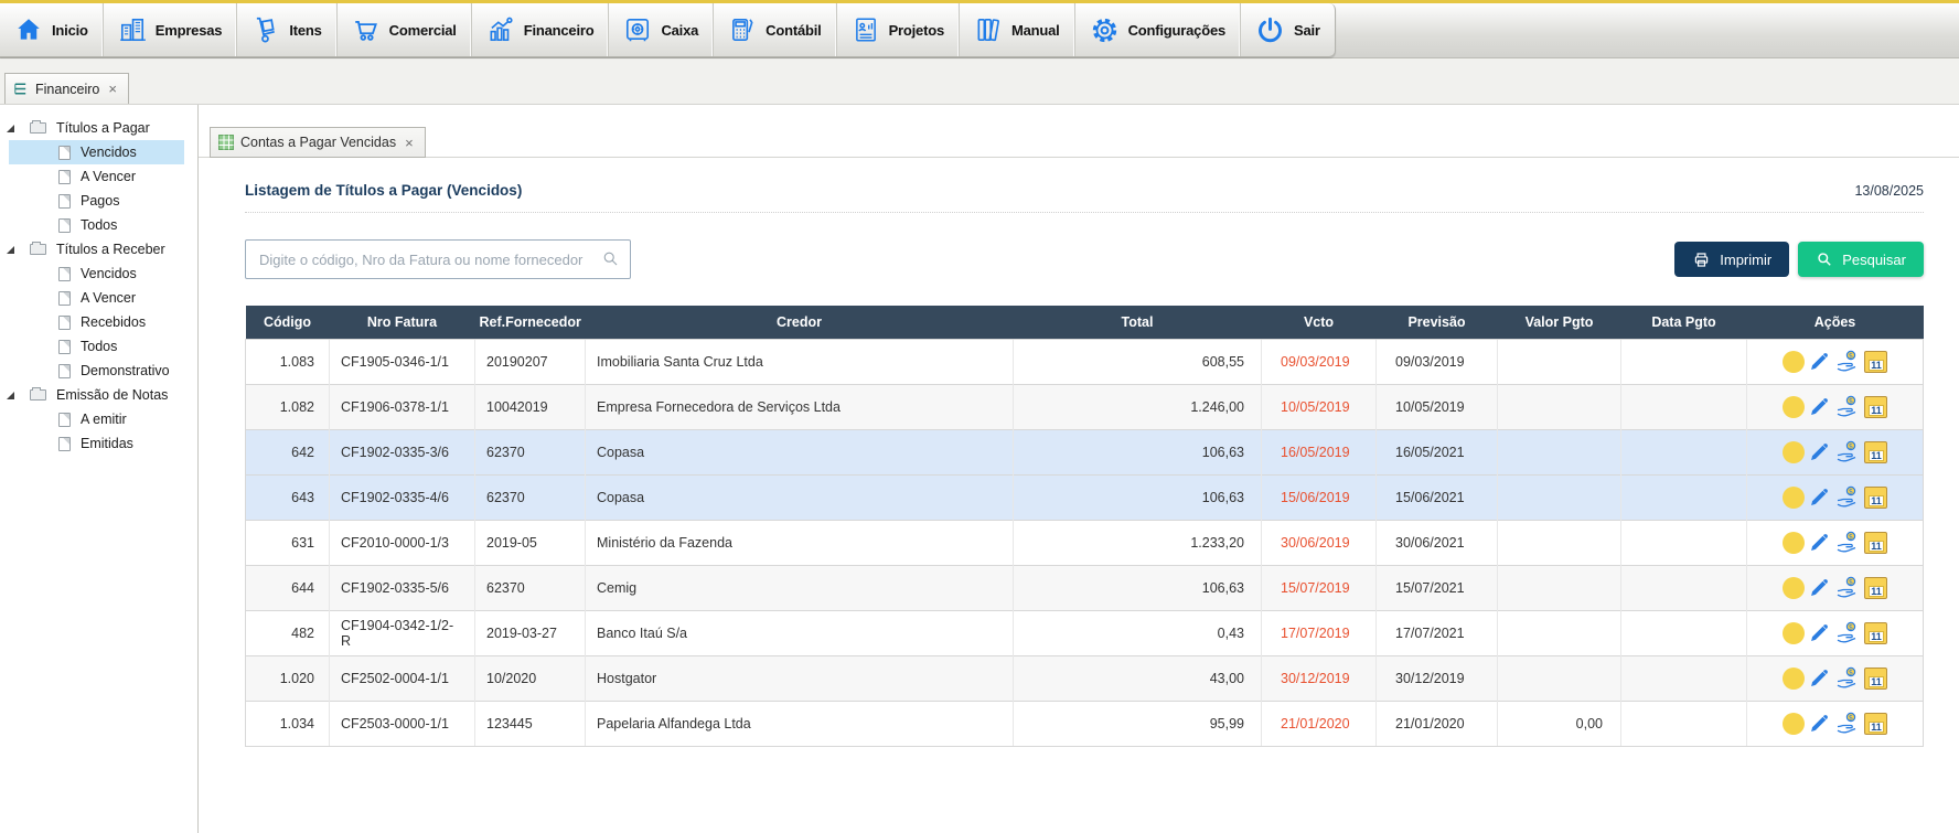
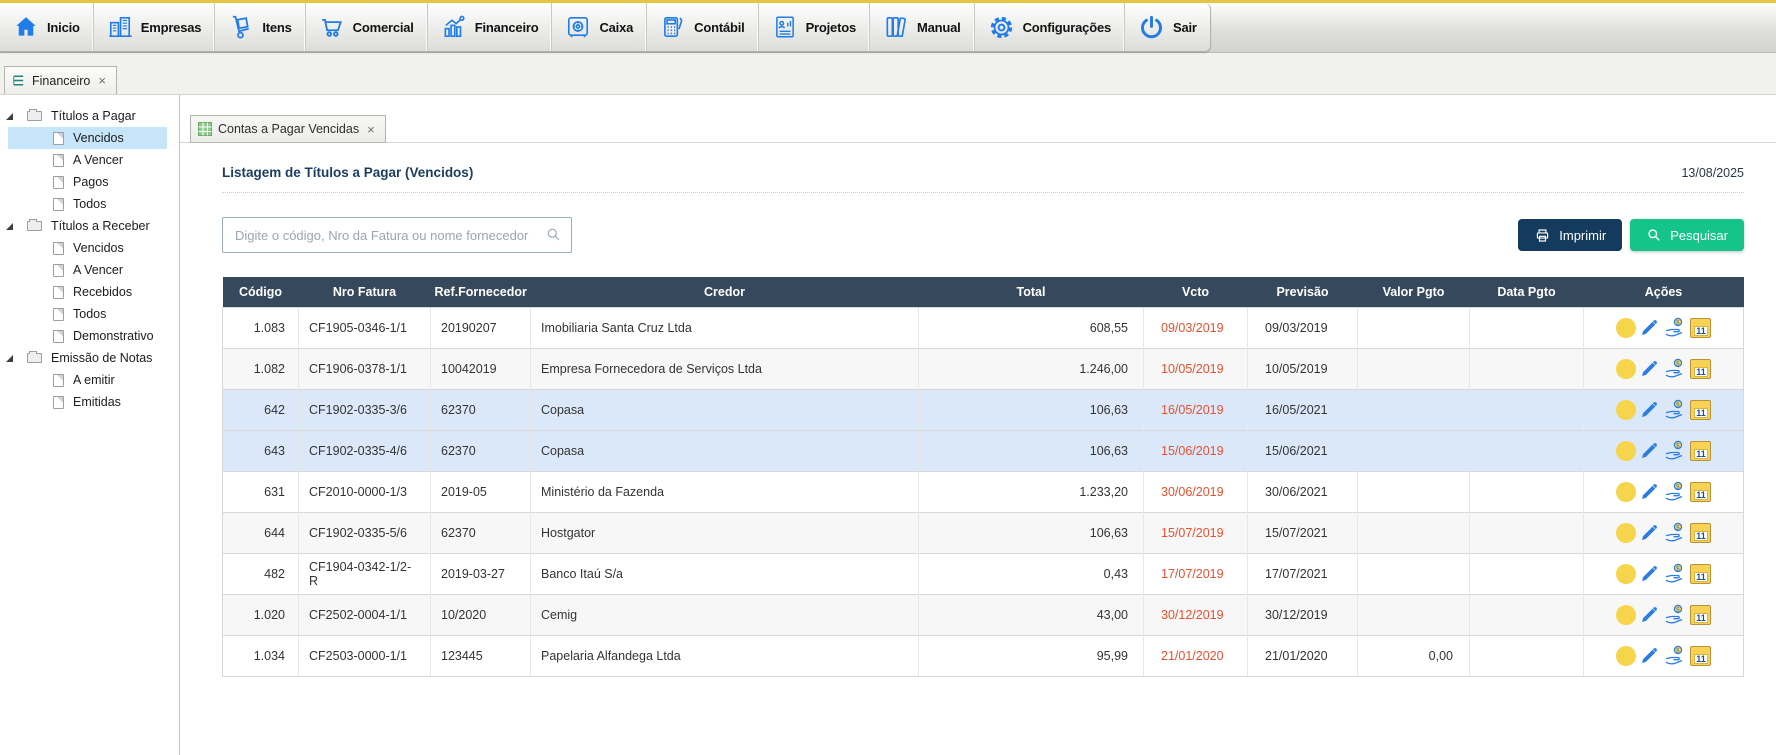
  Inicio
  Empresas
  Itens
  Comercial
  Financeiro
  Caixa
  Contábil
  Projetos
  Manual
  Configurações
  Sair
  Financeiro
  ×
  Títulos a Pagar
  Vencidos
  A Vencer
  Pagos
  Todos
  Títulos a Receber
  Vencidos
  A Vencer
  Recebidos
  Todos
  Demonstrativo
  Emissão de Notas
  A emitir
  Emitidas
  Contas a Pagar Vencidas
  ×
  Listagem de Títulos a Pagar (Vencidos)
  13/08/2025
  Digite o código, Nro da Fatura ou nome fornecedor
  Imprimir
  Pesquisar
  Código	Nro Fatura	Ref.Fornecedor	Credor	Total	Vcto	Previsão	Valor Pgto	Data Pgto	Ações
  1.083	CF1905-0346-1/1	20190207	Imobiliaria Santa Cruz Ltda	608,55	09/03/2019	09/03/2019			$ 11
  1.082	CF1906-0378-1/1	10042019	Empresa Fornecedora de Serviços Ltda	1.246,00	10/05/2019	10/05/2019			$ 11
  642	CF1902-0335-3/6	62370	Copasa	106,63	16/05/2019	16/05/2021			$ 11
  643	CF1902-0335-4/6	62370	Copasa	106,63	15/06/2019	15/06/2021			$ 11
  631	CF2010-0000-1/3	2019-05	Ministério da Fazenda	1.233,20	30/06/2019	30/06/2021			$ 11
- 644	CF1902-0335-5/6	62370	Cemig	106,63	15/07/2019	15/07/2021			$ 11
+ 644	CF1902-0335-5/6	62370	Hostgator	106,63	15/07/2019	15/07/2021			$ 11
  482	CF1904-0342-1/2-R	2019-03-27	Banco Itaú S/a	0,43	17/07/2019	17/07/2021			$ 11
- 1.020	CF2502-0004-1/1	10/2020	Hostgator	43,00	30/12/2019	30/12/2019			$ 11
+ 1.020	CF2502-0004-1/1	10/2020	Cemig	43,00	30/12/2019	30/12/2019			$ 11
  1.034	CF2503-0000-1/1	123445	Papelaria Alfandega Ltda	95,99	21/01/2020	21/01/2020	0,00		$ 11
